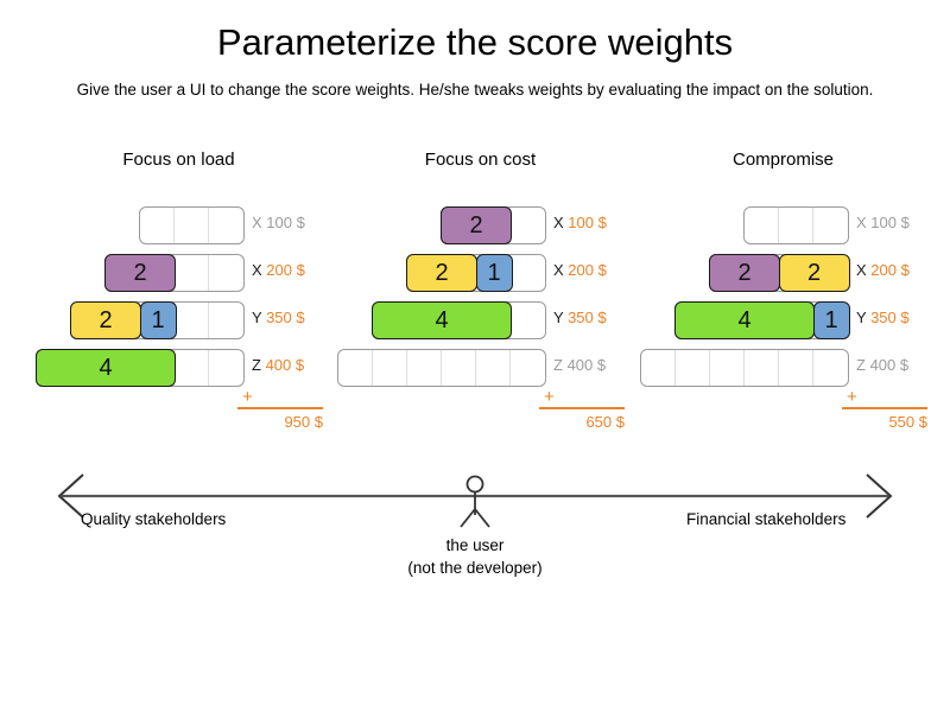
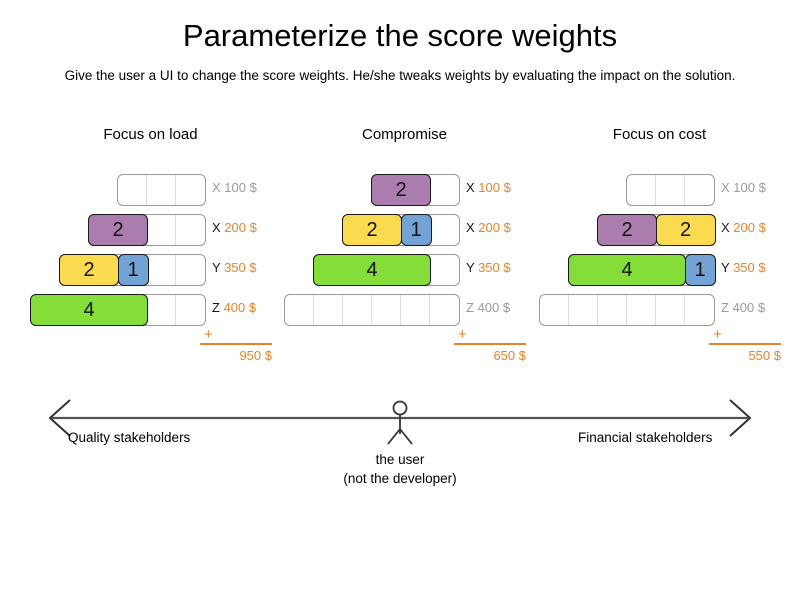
  Parameterize the score weights
  Give the user a UI to change the score weights. He/she tweaks weights by evaluating the impact on the solution.
  Focus on load
  X 100 $
  2
  X 200 $
  2
  1
  Y 350 $
  4
  Z 400 $
  +
  950 $
- Focus on cost
+ Compromise
  2
  X 100 $
  2
  1
  X 200 $
  4
  Y 350 $
  Z 400 $
  +
  650 $
- Compromise
+ Focus on cost
  X 100 $
  2
  2
  X 200 $
  4
  1
  Y 350 $
  Z 400 $
  +
  550 $
  Quality stakeholders
  Financial stakeholders
  the user
  (not the developer)
